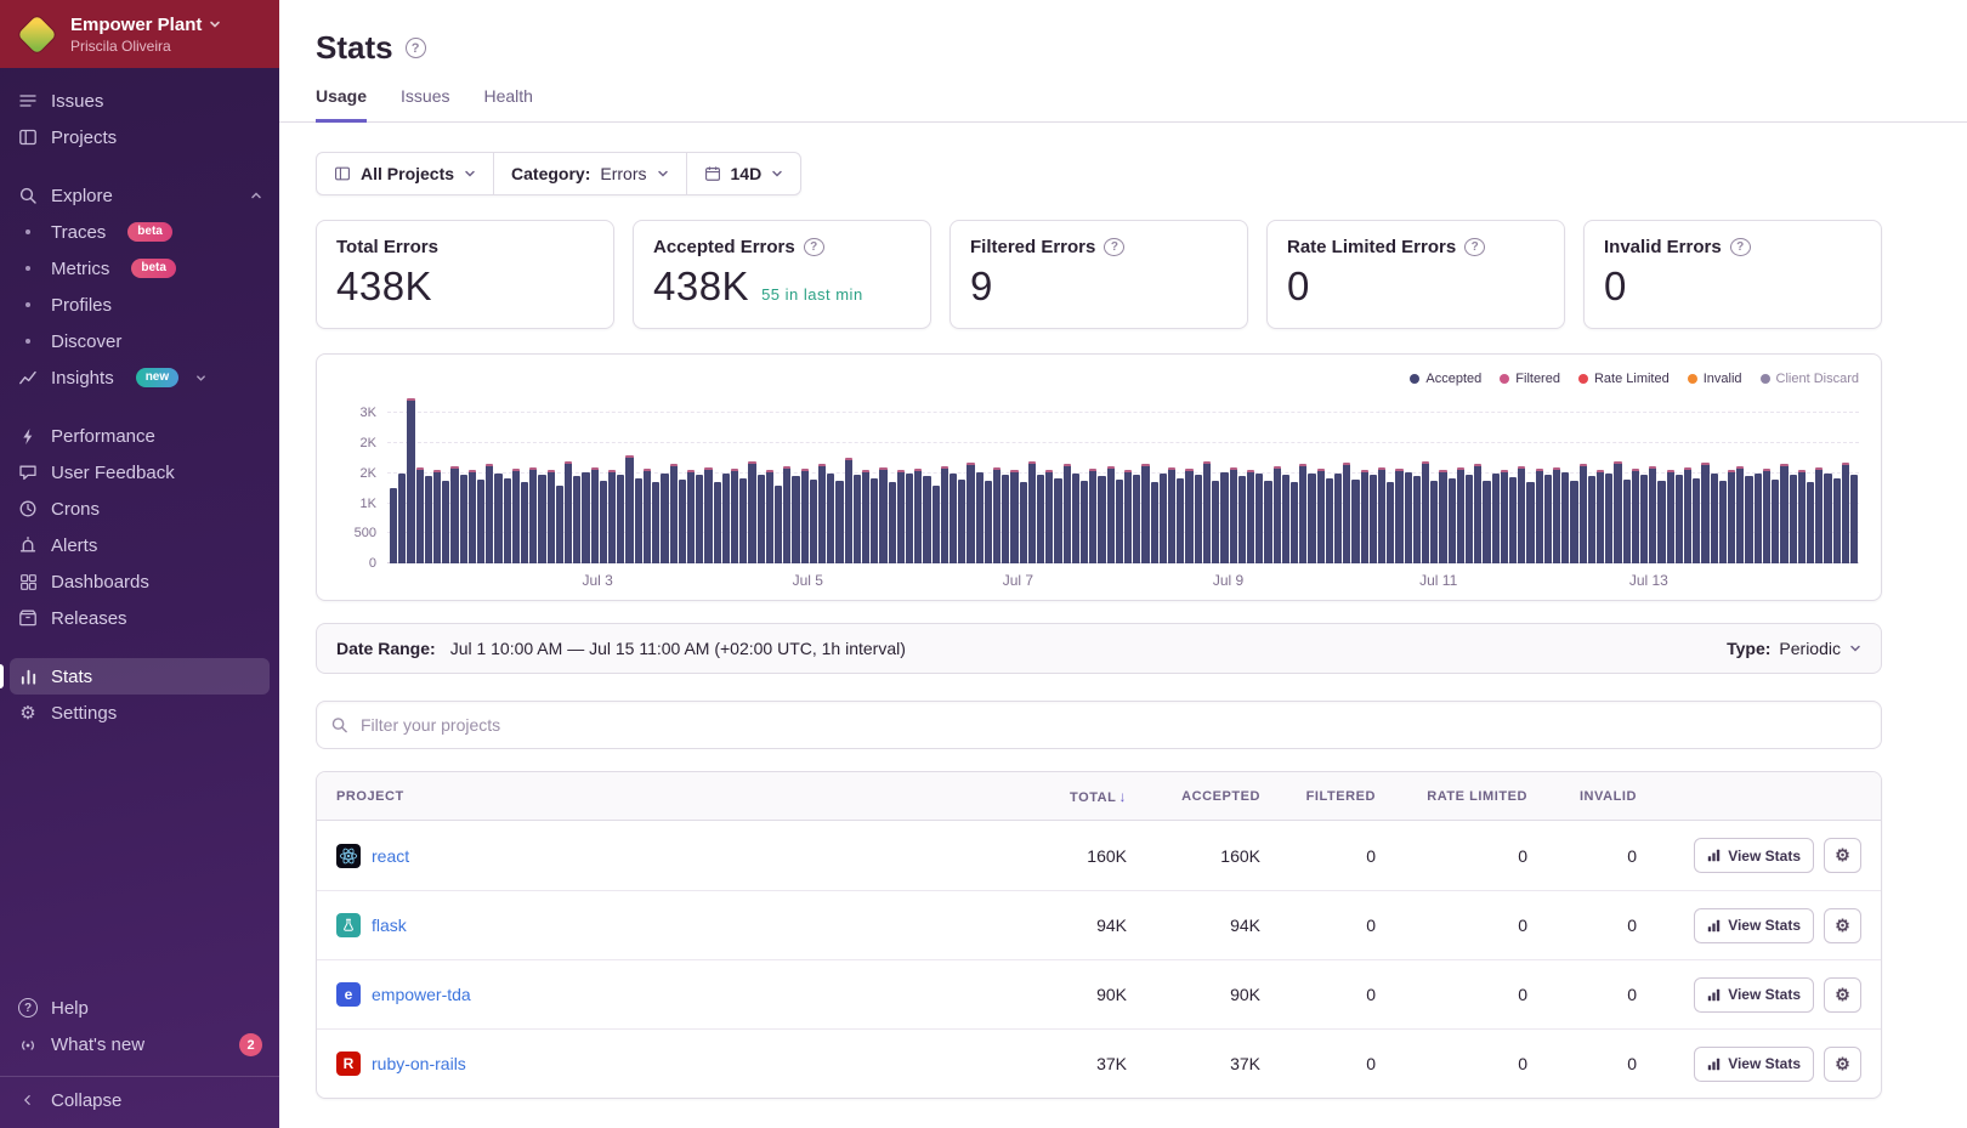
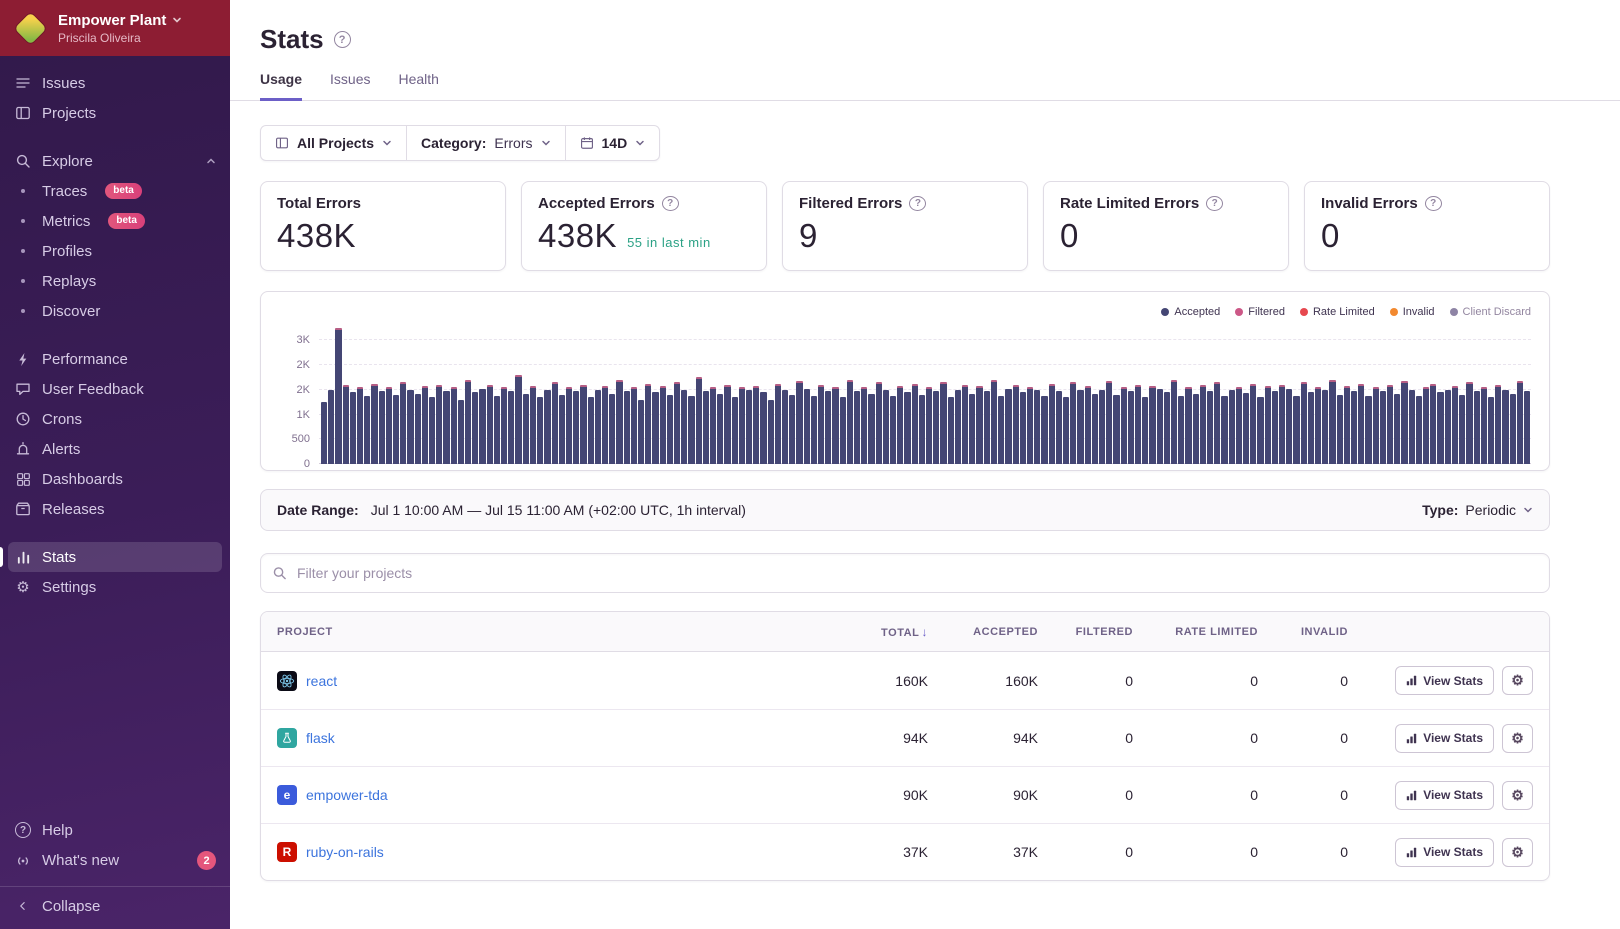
  Empower Plant
  Priscila Oliveira
  Issues
  Projects
  Explore
  Traces
  beta
  Metrics
  beta
  Profiles
+ Replays
  Discover
- Insights
- new
  Performance
  User Feedback
  Crons
  Alerts
  Dashboards
  Releases
  Stats
  ⚙
  Settings
  ?
  Help
  What's new
  2
  Collapse
  Stats
  ?
  Usage
  Issues
  Health
  All Projects
  Category:
  Errors
  14D
  Total Errors
  438K
  Accepted Errors
  ?
  438K
  55 in last min
  Filtered Errors
  ?
  9
  Rate Limited Errors
  ?
  0
  Invalid Errors
  ?
  0
  Accepted
  Filtered
  Rate Limited
  Invalid
  Client Discard
  0
  500
  1K
  2K
  2K
  3K
- Jul 3
- Jul 5
- Jul 7
- Jul 9
- Jul 11
- Jul 13
  Date Range:
  Jul 1 10:00 AM — Jul 15 11:00 AM (+02:00 UTC, 1h interval)
  Type:
  Periodic
  Filter your projects
  PROJECT
  TOTAL ↓
  ACCEPTED
  FILTERED
  RATE LIMITED
  INVALID
  react
  160K
  160K
  0
  0
  0
  View Stats
  ⚙
  flask
  94K
  94K
  0
  0
  0
  View Stats
  ⚙
  e
  empower-tda
  90K
  90K
  0
  0
  0
  View Stats
  ⚙
  R
  ruby-on-rails
  37K
  37K
  0
  0
  0
  View Stats
  ⚙
